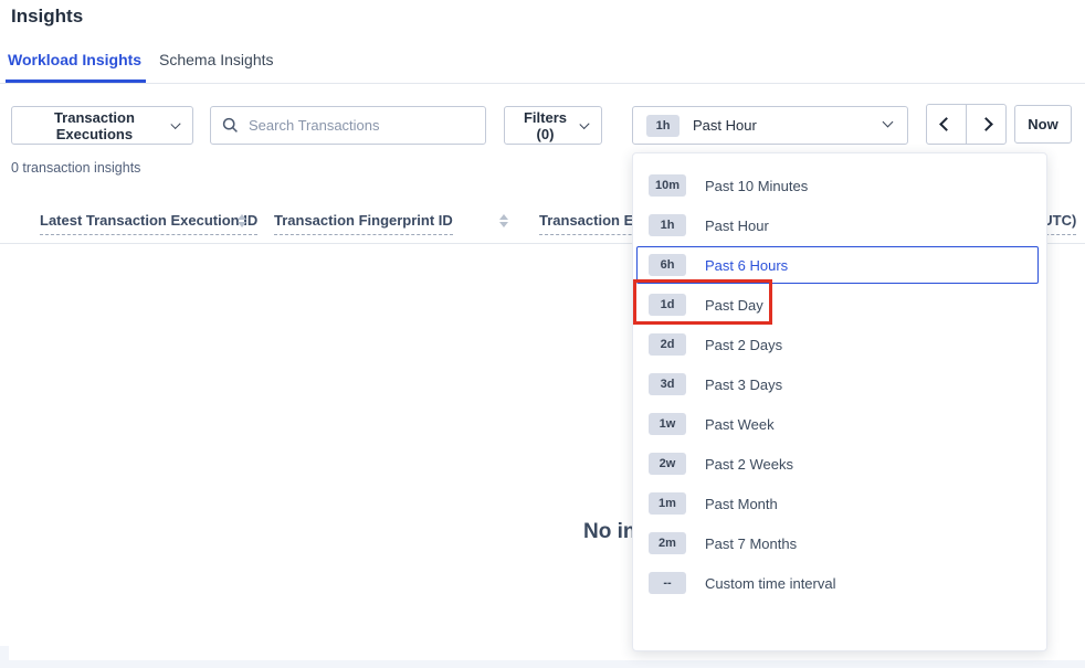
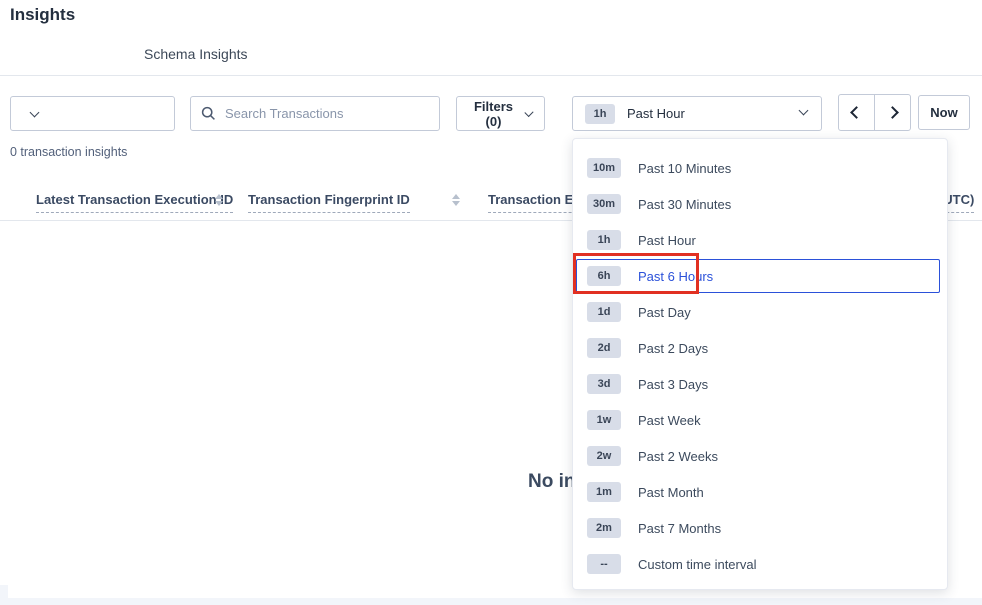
  Insights
- Workload Insights
  Schema Insights
- Transaction Executions
  Search Transactions
  Filters (0)
  1h
  Past Hour
  Now
  0 transaction insights
  Latest Transaction Execution ID
  Transaction Fingerprint ID
  10m
  Past 10 Minutes
+ 30m
+ Past 30 Minutes
  1h
  Past Hour
  6h
  Past 6 Hours
  1d
  Past Day
  2d
  Past 2 Days
  3d
  Past 3 Days
  1w
  Past Week
  2w
  Past 2 Weeks
  1m
  Past Month
  2m
  Past 7 Months
  --
  Custom time interval
